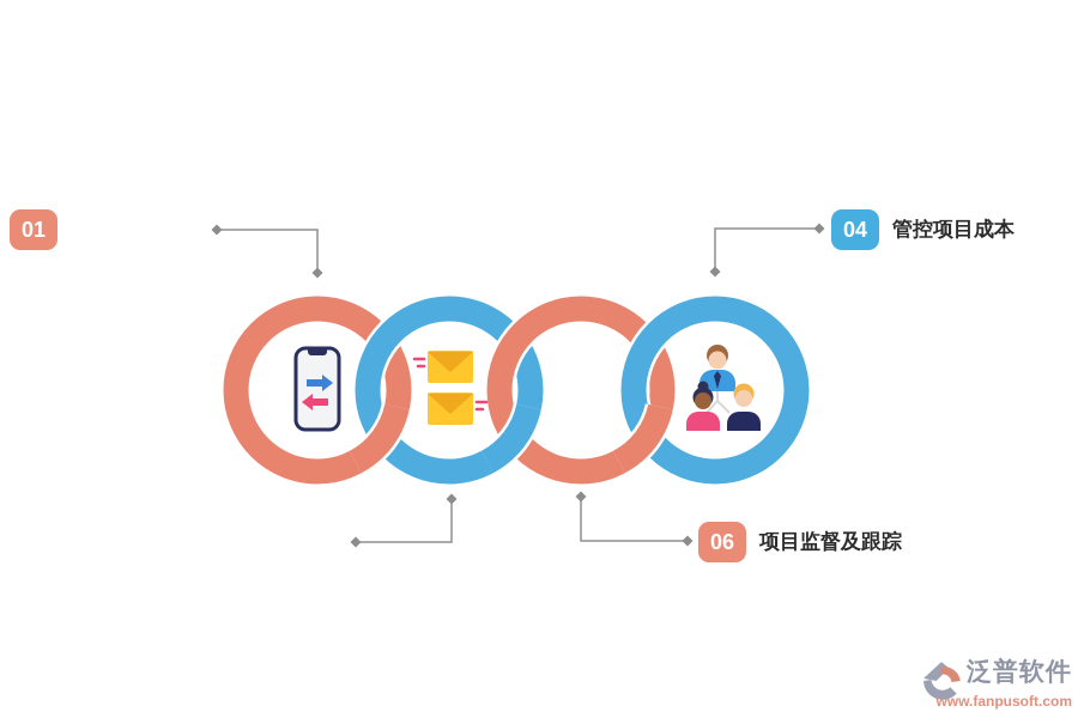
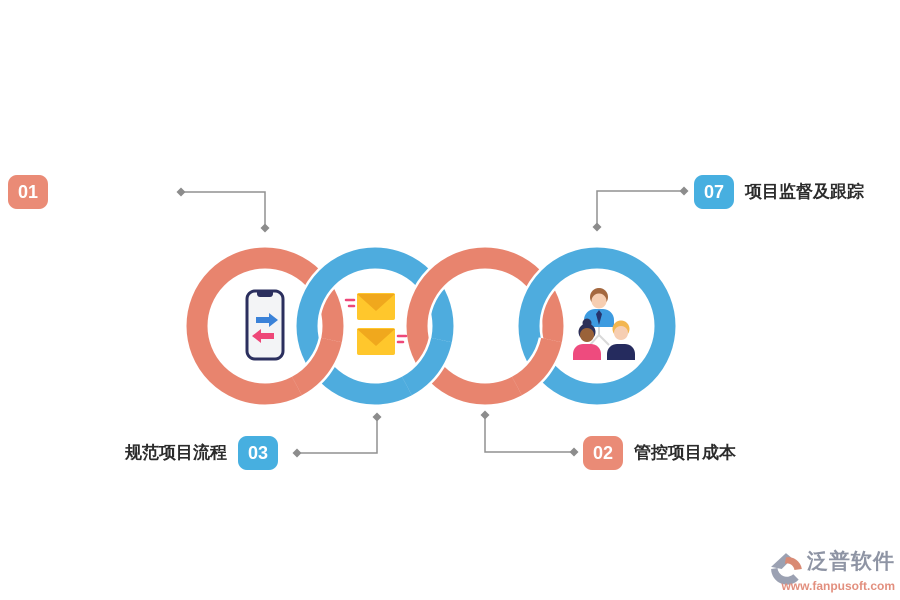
  01
- 04
+ 07
- 管控项目成本
+ 项目监督及跟踪
+ 规范项目流程
+ 03
- 06
+ 02
- 项目监督及跟踪
+ 管控项目成本
  泛普软件
  www.fanpusoft.com
